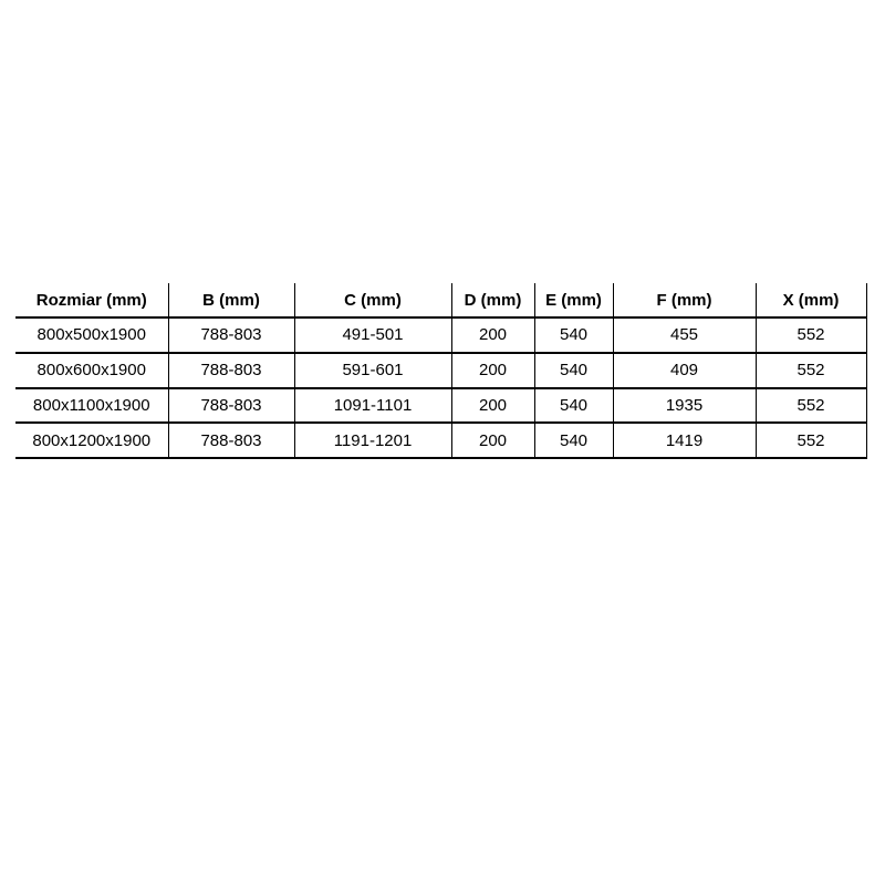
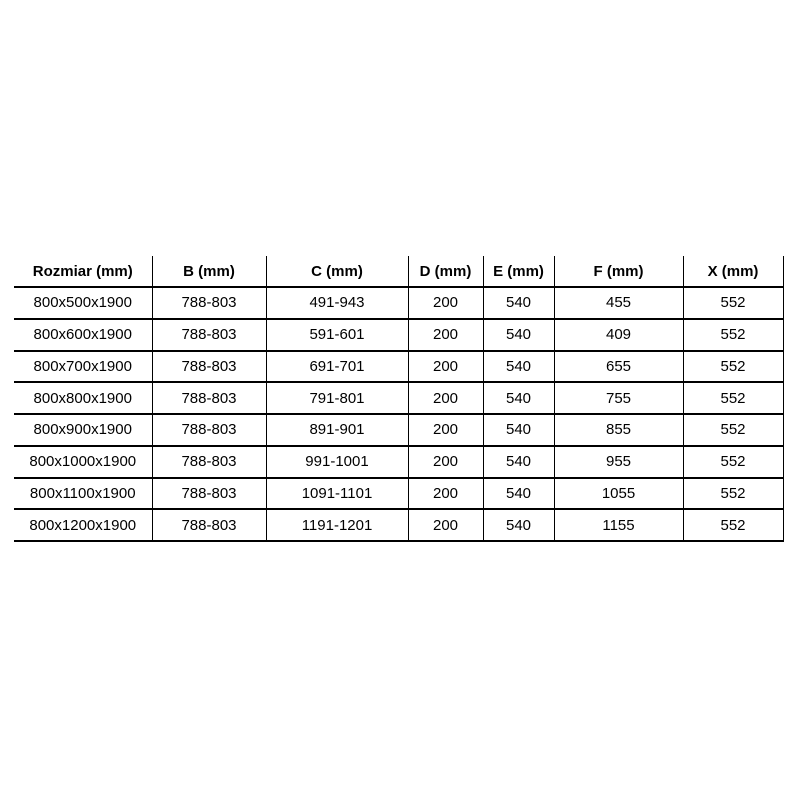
  Rozmiar (mm)	B (mm)	C (mm)	D (mm)	E (mm)	F (mm)	X (mm)
- 800x500x1900	788-803	491-501	200	540	455	552
+ 800x500x1900	788-803	491-943	200	540	455	552
  800x600x1900	788-803	591-601	200	540	409	552
+ 800x700x1900	788-803	691-701	200	540	655	552
+ 800x800x1900	788-803	791-801	200	540	755	552
+ 800x900x1900	788-803	891-901	200	540	855	552
+ 800x1000x1900	788-803	991-1001	200	540	955	552
- 800x1100x1900	788-803	1091-1101	200	540	1935	552
+ 800x1100x1900	788-803	1091-1101	200	540	1055	552
- 800x1200x1900	788-803	1191-1201	200	540	1419	552
+ 800x1200x1900	788-803	1191-1201	200	540	1155	552
